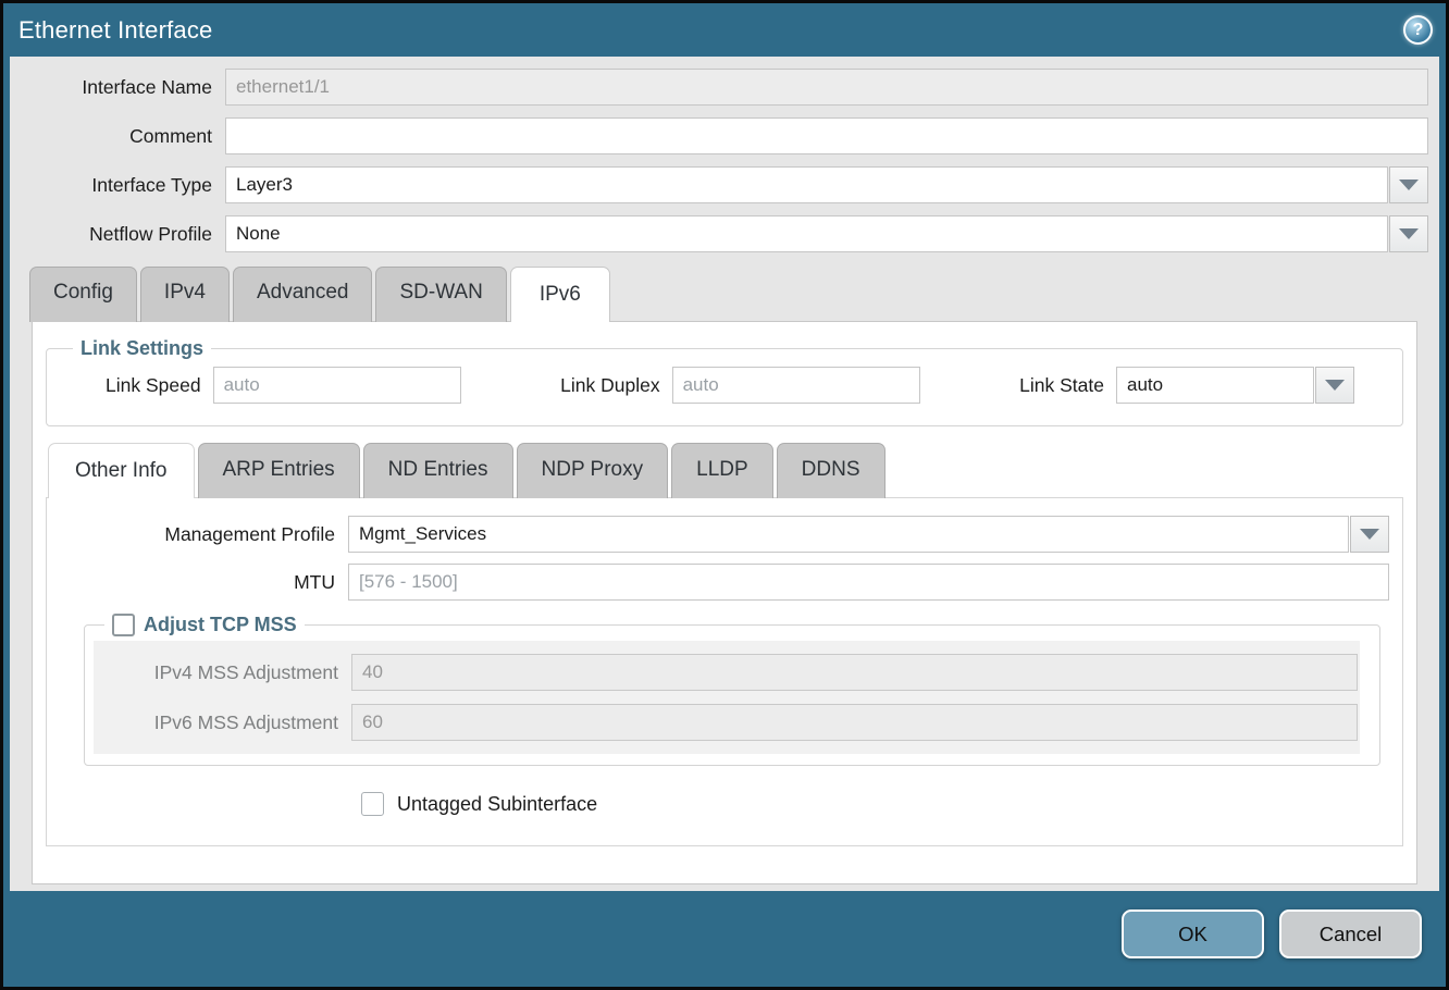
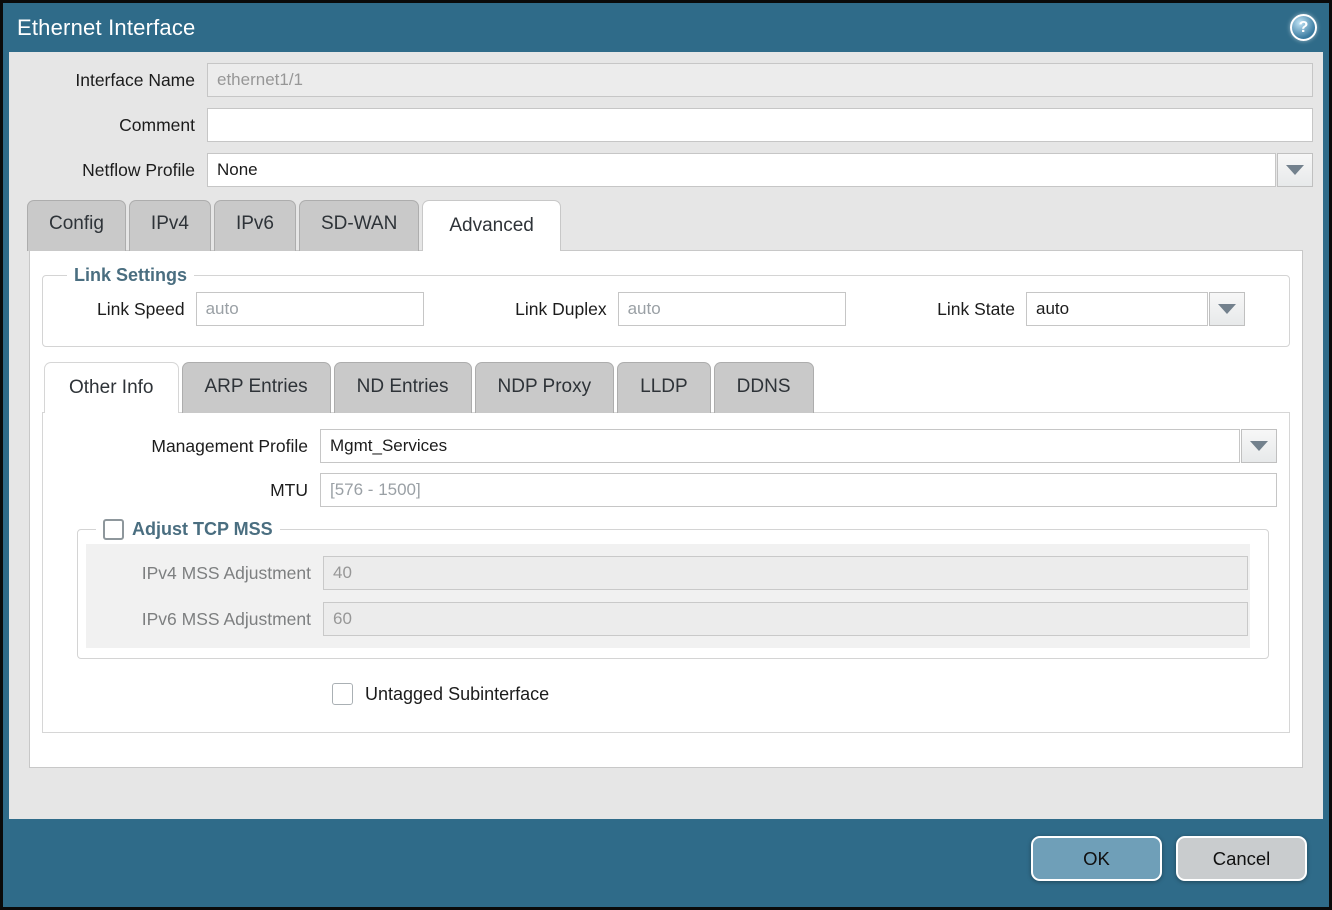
  Ethernet Interface
  ?
  Interface Name
  ethernet1/1
  Comment
- Interface Type
- Layer3
  Netflow Profile
  None
  Config
  IPv4
- Advanced
+ IPv6
  SD-WAN
- IPv6
+ Advanced
  Link Settings
  Link Speed
  auto
  Link Duplex
  auto
  Link State
  auto
  Other Info
  ARP Entries
  ND Entries
  NDP Proxy
  LLDP
  DDNS
  Management Profile
  Mgmt_Services
  MTU
  [576 - 1500]
  Adjust TCP MSS
  IPv4 MSS Adjustment
  40
  IPv6 MSS Adjustment
  60
  Untagged Subinterface
  OK
  Cancel
